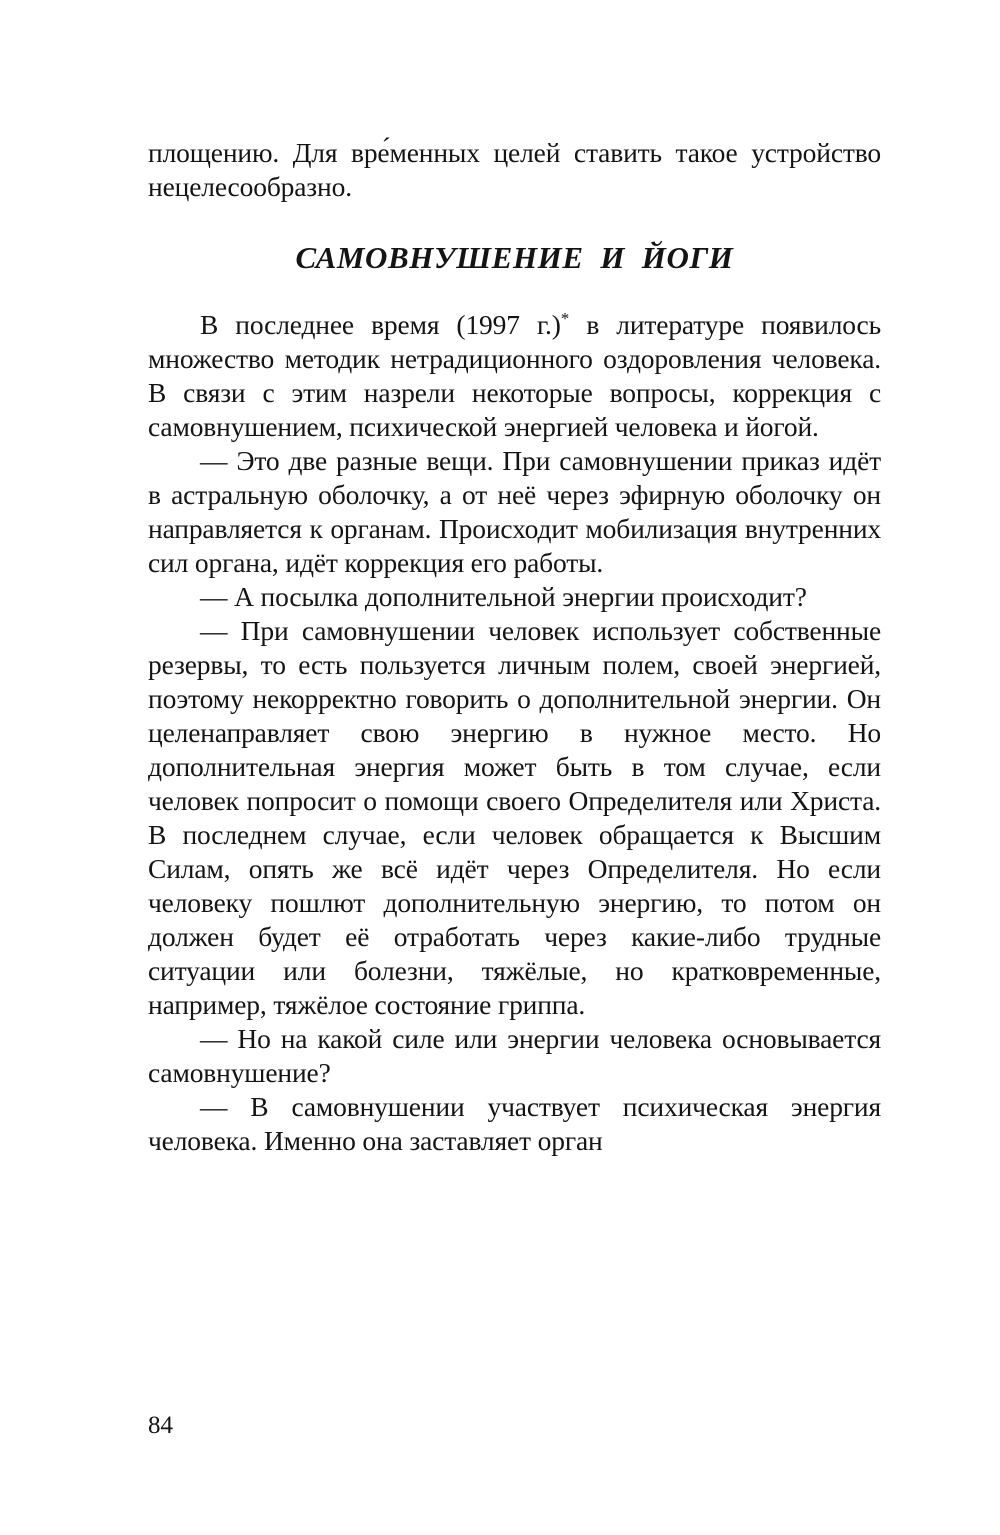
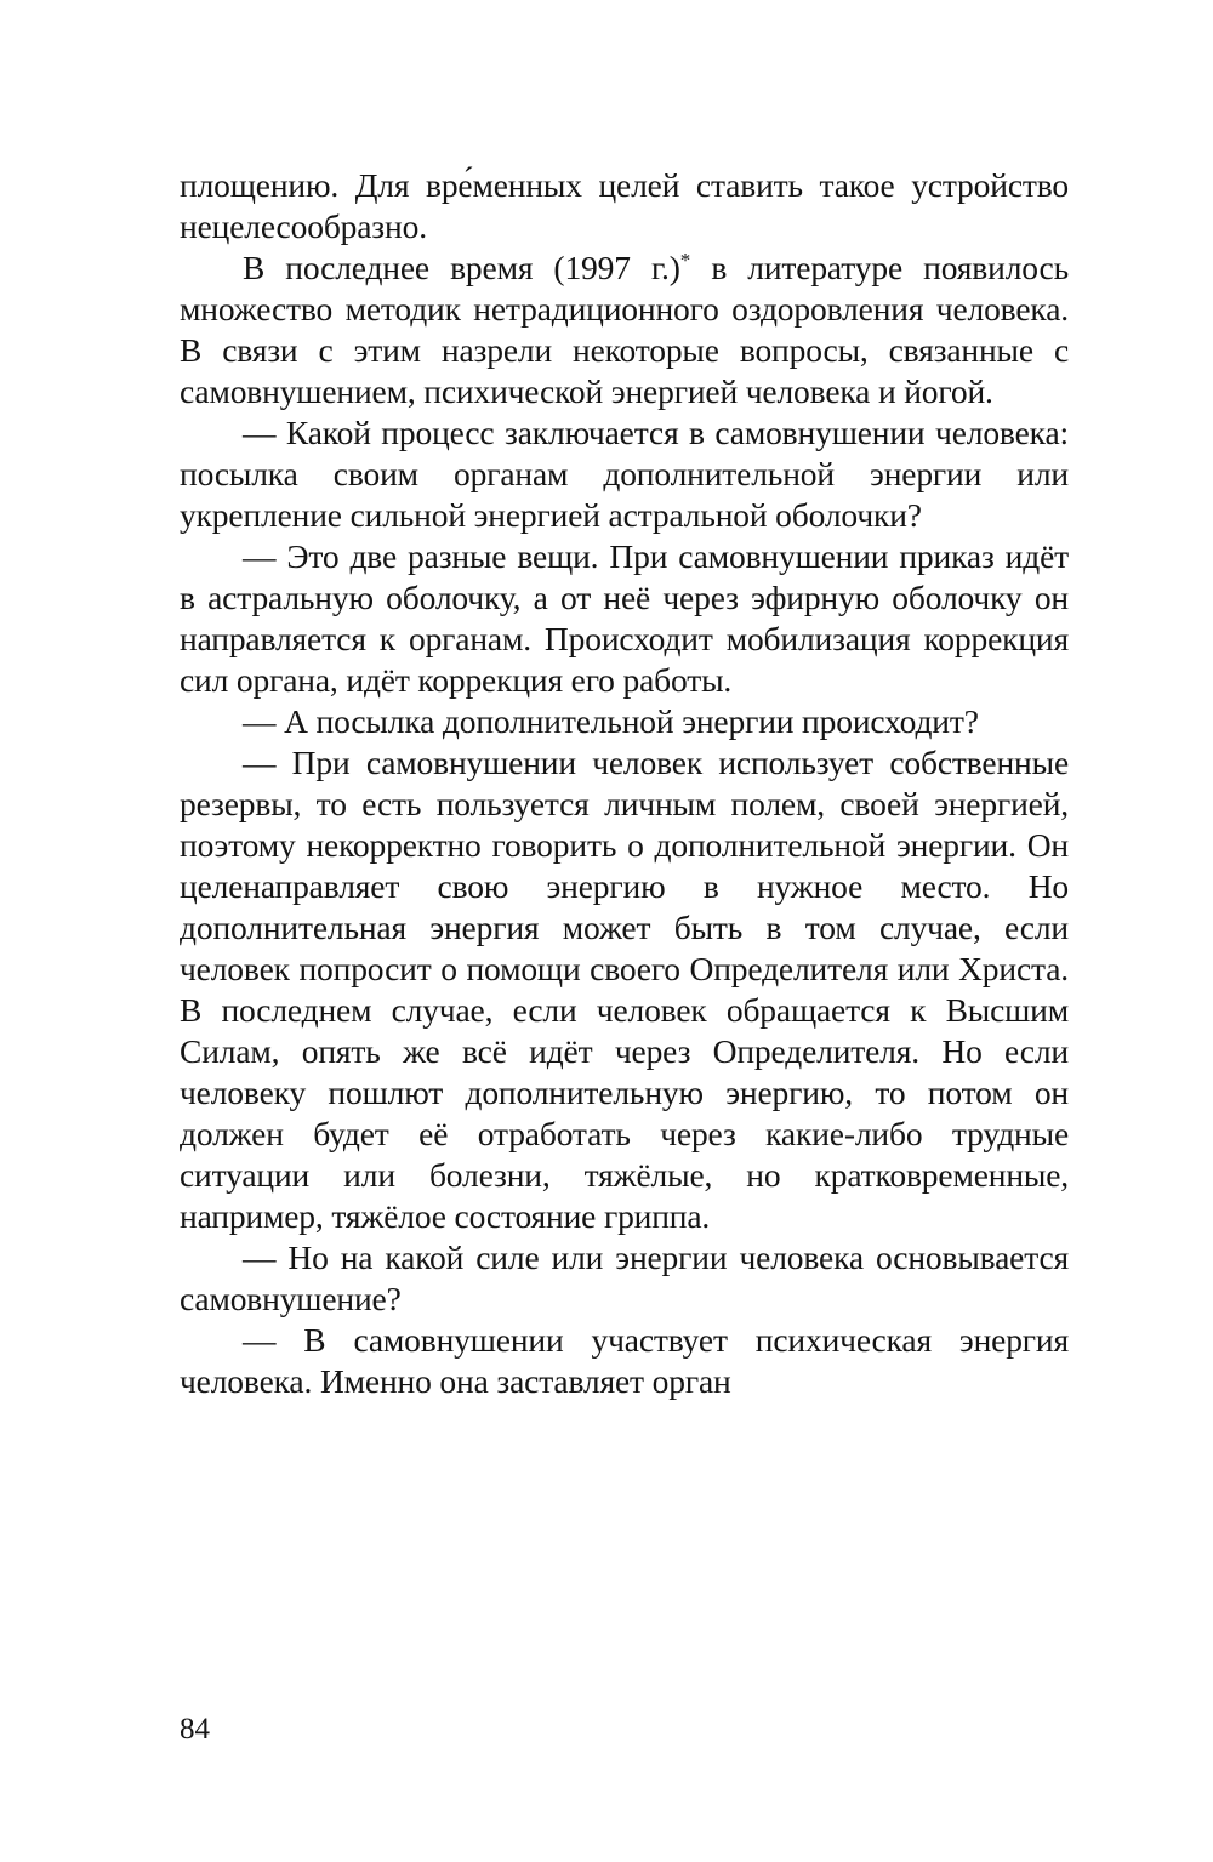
  площению. Для вре́менных целей ставить такое устройство нецелесообразно.
- САМОВНУШЕНИЕ И ЙОГИ
- В последнее время (1997 г.)* в литературе появилось множество методик нетрадиционного оздоровления человека. В связи с этим назрели некоторые вопросы, коррекция с самовнушением, психической энергией человека и йогой.
+ В последнее время (1997 г.)* в литературе появилось множество методик нетрадиционного оздоровления человека. В связи с этим назрели некоторые вопросы, связанные с самовнушением, психической энергией человека и йогой.
+ — Какой процесс заключается в самовнушении человека: посылка своим органам дополнительной энергии или укрепление сильной энергией астральной оболочки?
- — Это две разные вещи. При самовнушении приказ идёт в астральную оболочку, а от неё через эфирную оболочку он направляется к органам. Происходит мобилизация внутренних сил органа, идёт коррекция его работы.
+ — Это две разные вещи. При самовнушении приказ идёт в астральную оболочку, а от неё через эфирную оболочку он направляется к органам. Происходит мобилизация коррекция сил органа, идёт коррекция его работы.
  — А посылка дополнительной энергии происходит?
  — При самовнушении человек использует собственные резервы, то есть пользуется личным полем, своей энергией, поэтому некорректно говорить о дополнительной энергии. Он целенаправляет свою энергию в нужное место. Но дополнительная энергия может быть в том случае, если человек попросит о помощи своего Определителя или Христа. В последнем случае, если человек обращается к Высшим Силам, опять же всё идёт через Определителя. Но если человеку пошлют дополнительную энергию, то потом он должен будет её отработать через какие-либо трудные ситуации или болезни, тяжёлые, но кратковременные, например, тяжёлое состояние гриппа.
  — Но на какой силе или энергии человека основывается самовнушение?
  — В самовнушении участвует психическая энергия человека. Именно она заставляет орган
  84
